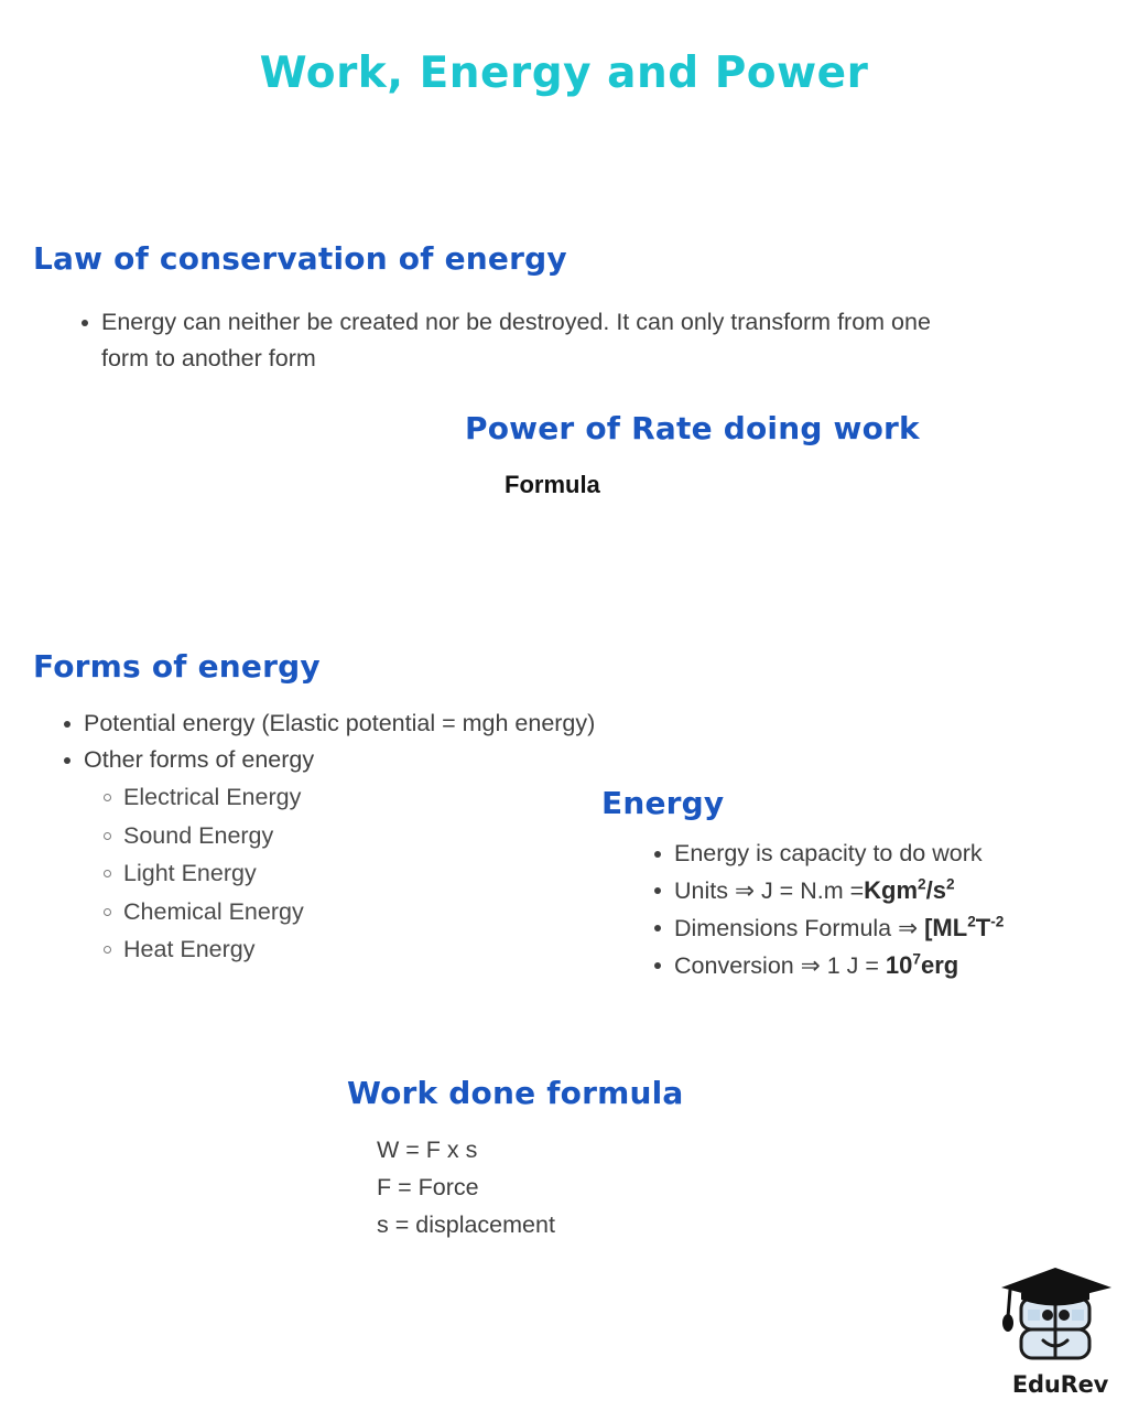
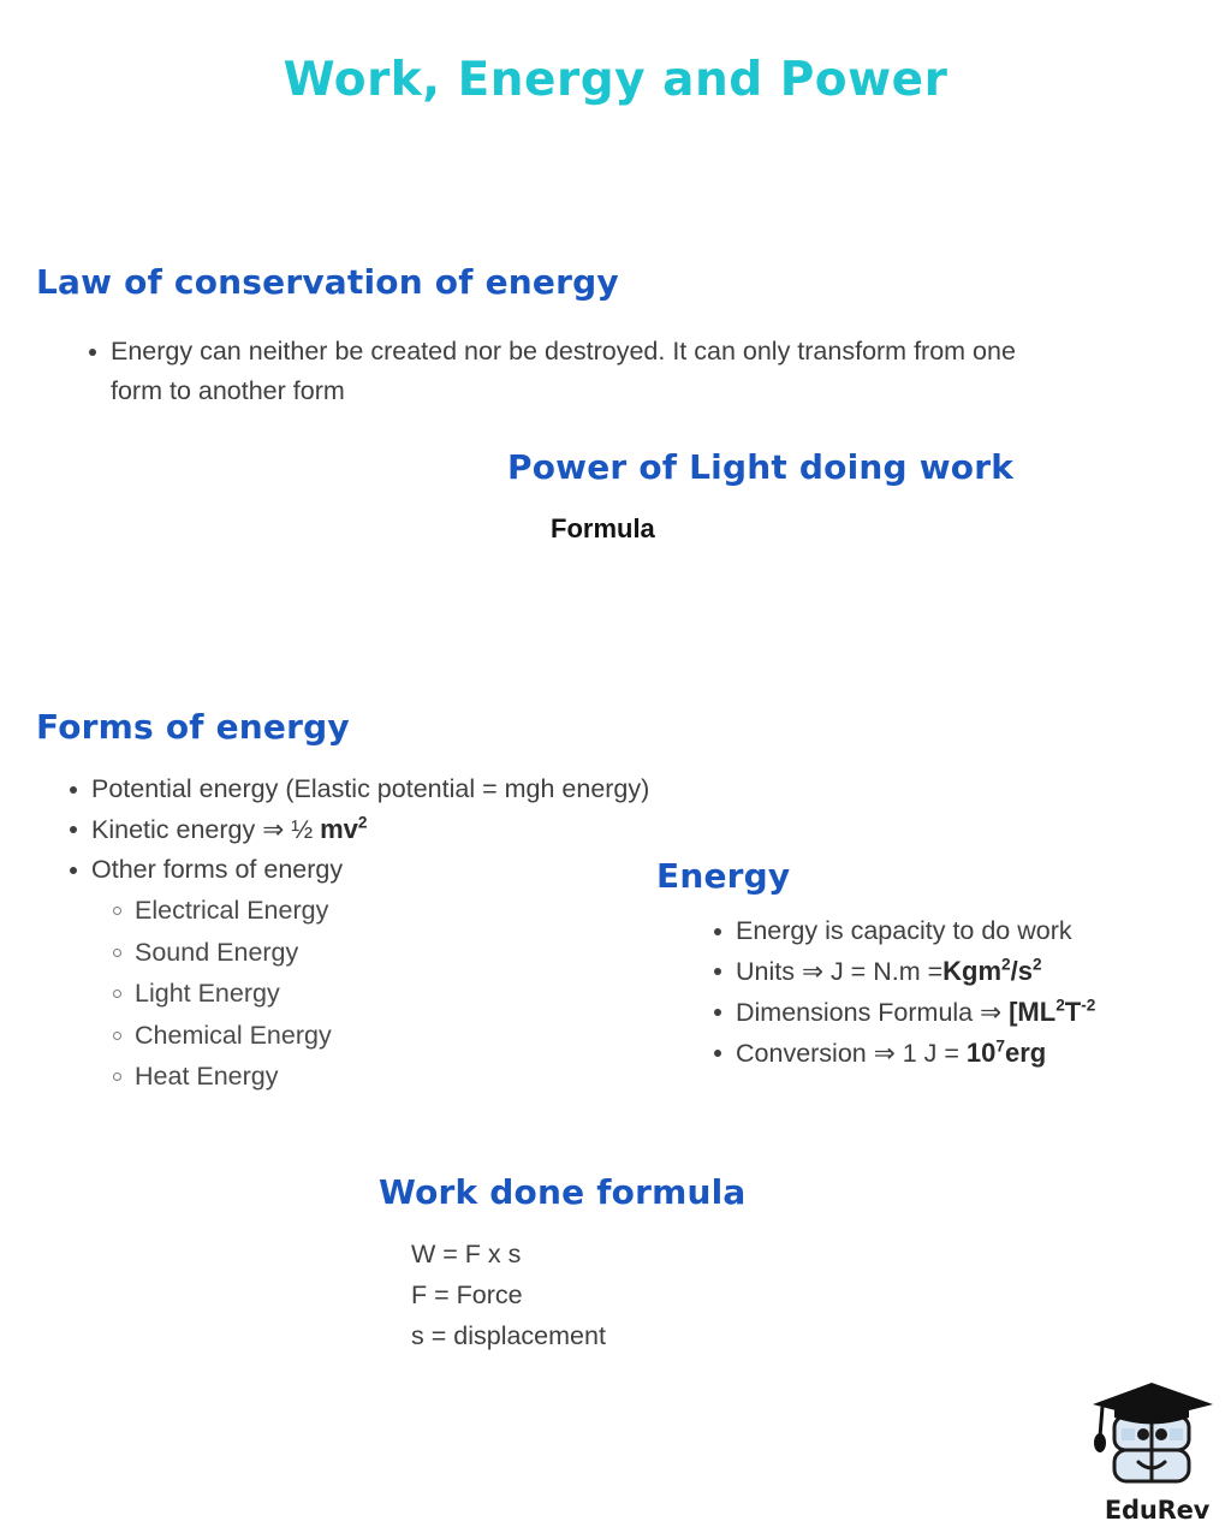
  Work, Energy and Power
  Law of conservation of energy
  Energy can neither be created nor be destroyed. It can only transform from one form to another form
- Power of Rate doing work
+ Power of Light doing work
  Formula
  Forms of energy
  Potential energy (Elastic potential = mgh energy)
+ Kinetic energy ⇒ ½ mv2
  Other forms of energy
  Electrical Energy
  Sound Energy
  Light Energy
  Chemical Energy
  Heat Energy
  Energy
  Energy is capacity to do work
  Units ⇒ J = N.m =Kgm2/s2
  Dimensions Formula ⇒ [ML2T-2
  Conversion ⇒ 1 J = 107erg
  Work done formula
  W = F x s
  F = Force
  s = displacement
  EduRev
